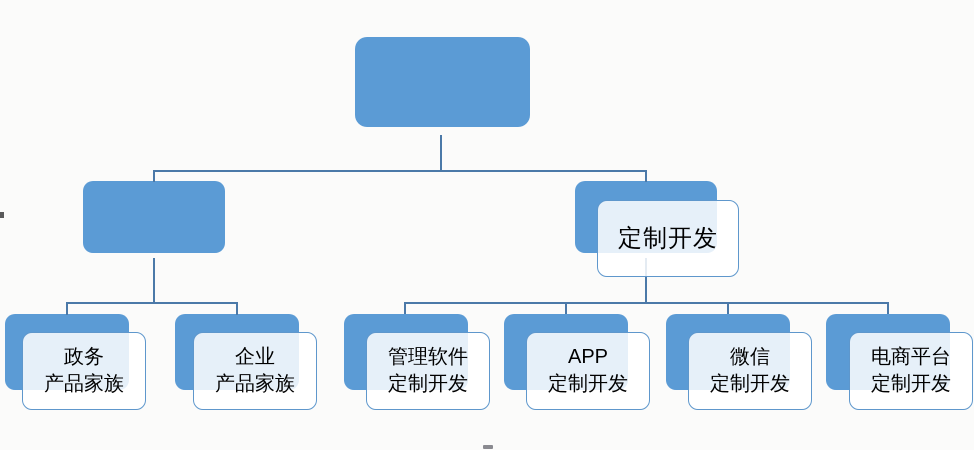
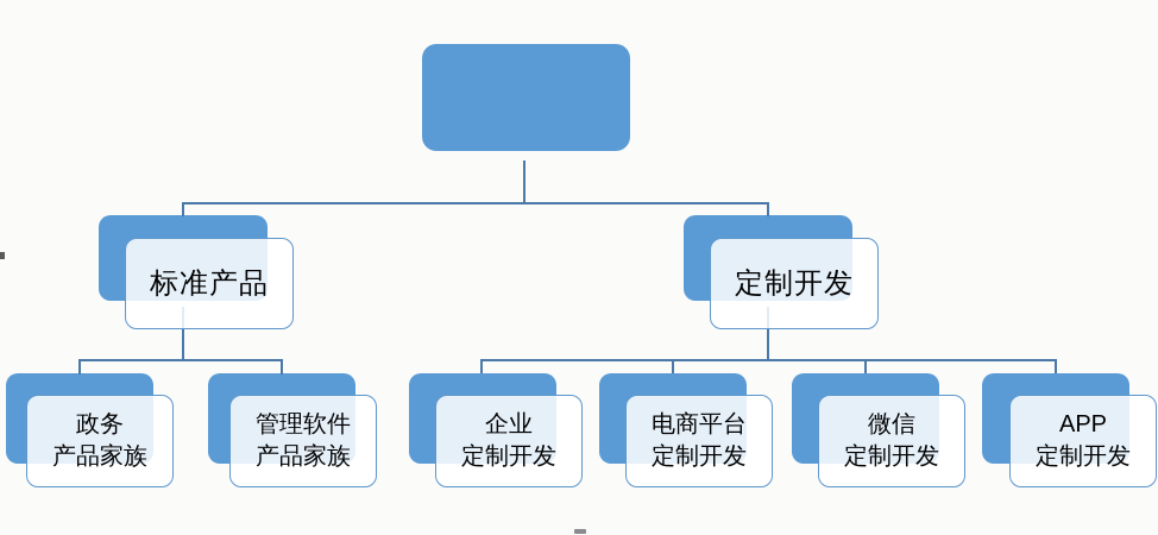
+ 标准产品
  定制开发
  政务
  产品家族
- 企业
+ 管理软件
  产品家族
- 管理软件
+ 企业
  定制开发
- APP
+ 电商平台
  定制开发
  微信
  定制开发
- 电商平台
+ APP
  定制开发
